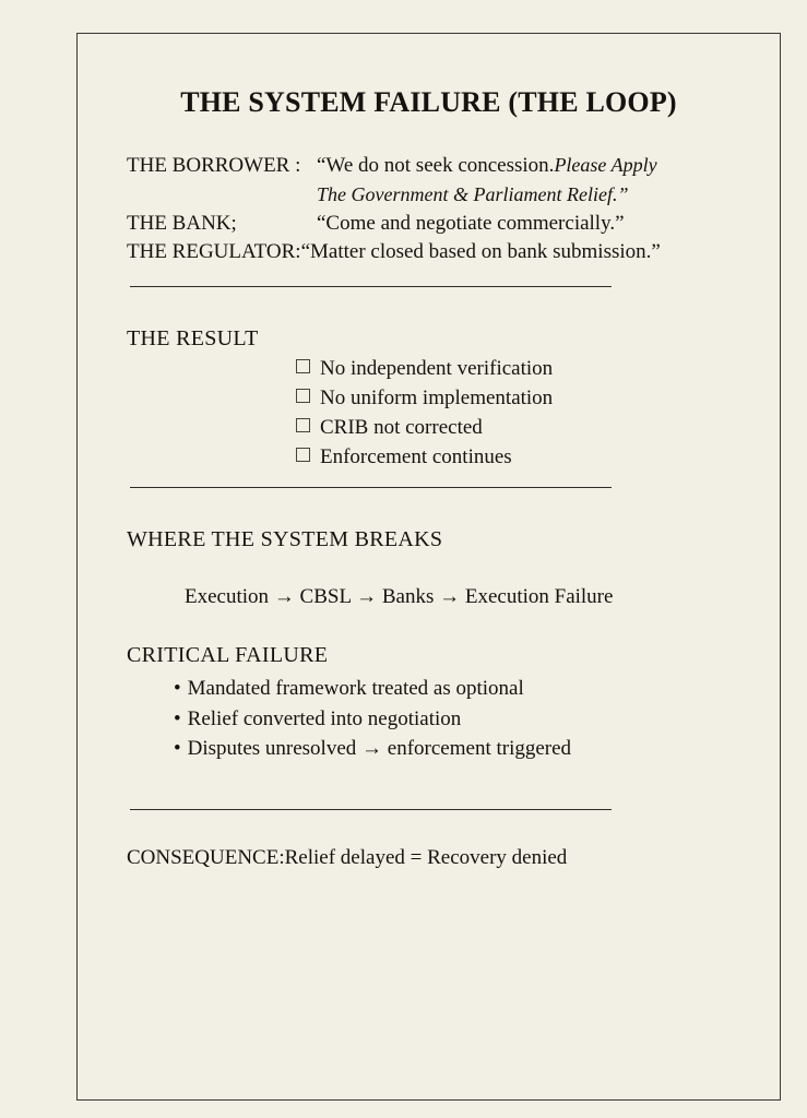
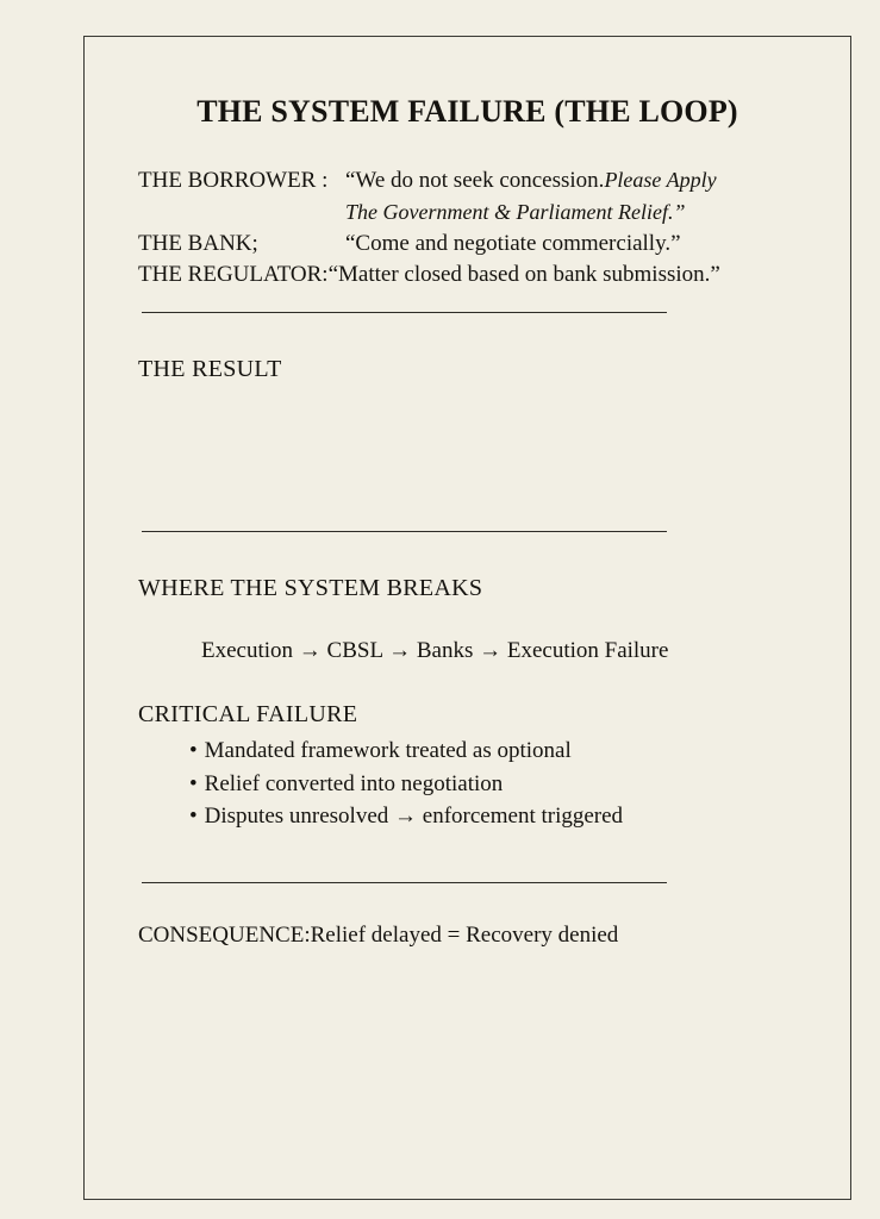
  THE SYSTEM FAILURE (THE LOOP)
  THE BORROWER :
  “We do not seek concession.
  Please Apply
  The Government & Parliament Relief.”
  THE BANK;
  “Come and negotiate commercially.”
  THE REGULATOR:
  “Matter closed based on bank submission.”
  THE RESULT
- No independent verification
- No uniform implementation
- CRIB not corrected
- Enforcement continues
  WHERE THE SYSTEM BREAKS
  Execution → CBSL → Banks → Execution Failure
  CRITICAL FAILURE
  • Mandated framework treated as optional
  • Relief converted into negotiation
  • Disputes unresolved → enforcement triggered
  CONSEQUENCE:Relief delayed = Recovery denied
